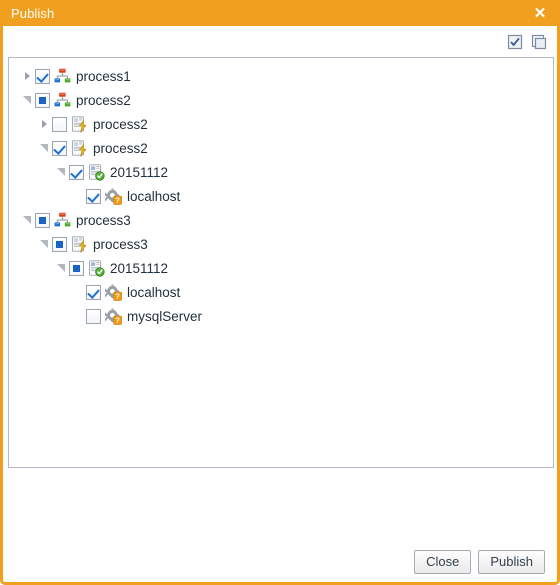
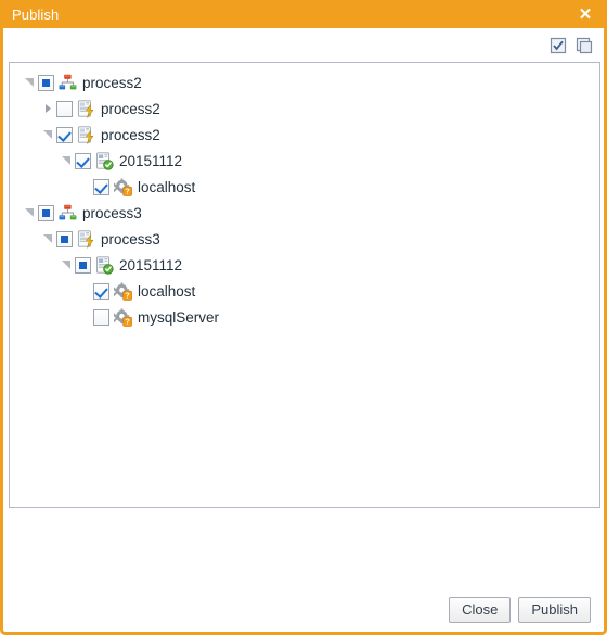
  Publish
  ✕
- process1
  process2
  process2
  process2
  20151112
  ?
  localhost
  process3
  process3
  20151112
  ?
  localhost
  ?
  mysqlServer
  Close
  Publish
